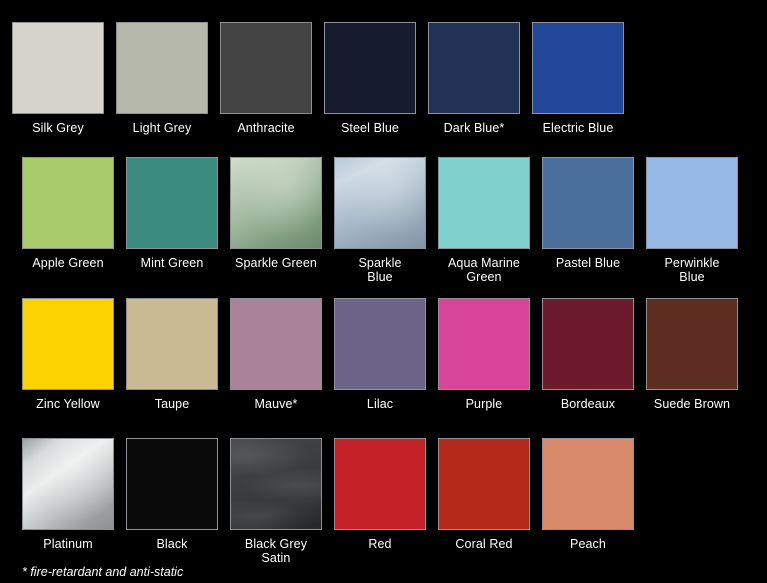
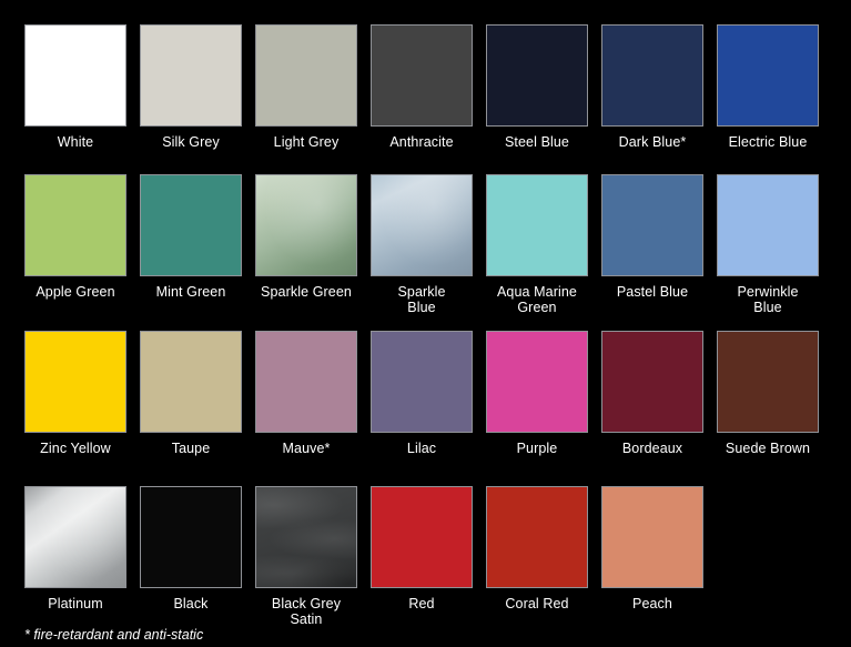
+ White
  Silk Grey
  Light Grey
  Anthracite
  Steel Blue
  Dark Blue*
  Electric Blue
  Apple Green
  Mint Green
  Sparkle Green
  Sparkle
  Blue
  Aqua Marine
  Green
  Pastel Blue
  Perwinkle
  Blue
  Zinc Yellow
  Taupe
  Mauve*
  Lilac
  Purple
  Bordeaux
  Suede Brown
  Platinum
  Black
  Black Grey
  Satin
  Red
  Coral Red
  Peach
  * fire-retardant and anti-static
